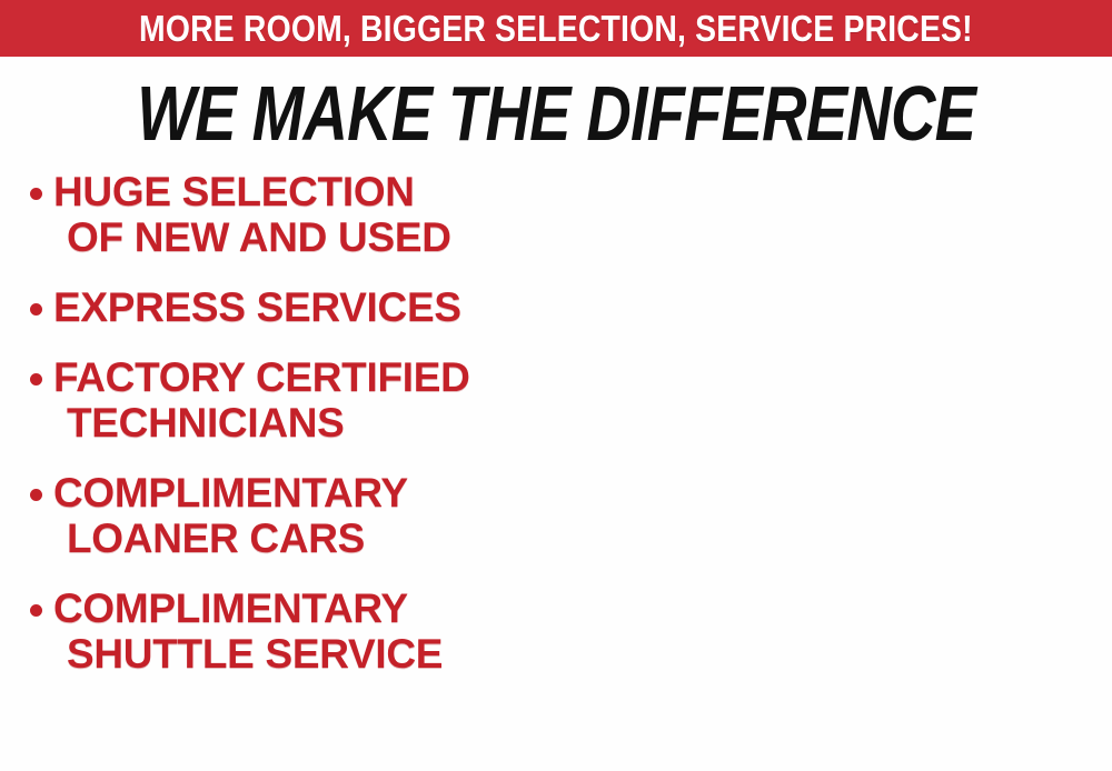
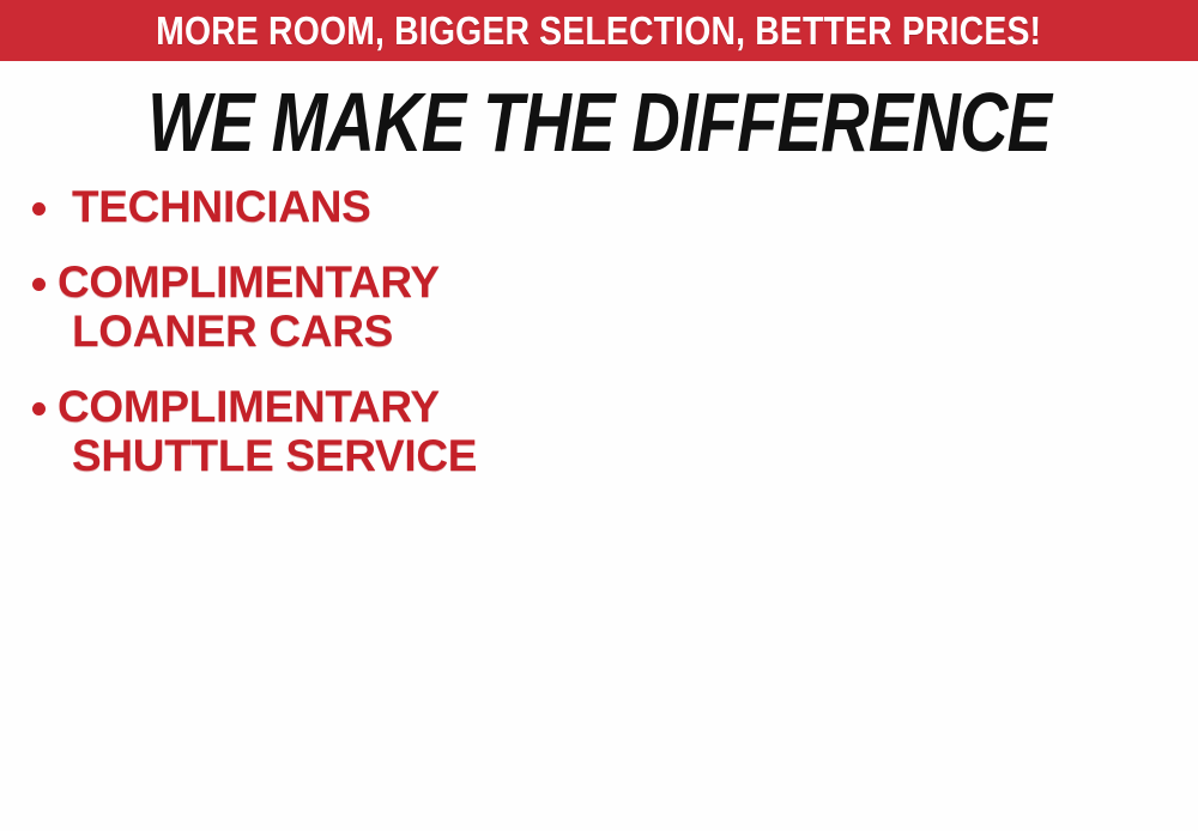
- MORE ROOM, BIGGER SELECTION, SERVICE PRICES!
+ MORE ROOM, BIGGER SELECTION, BETTER PRICES!
  WE MAKE THE DIFFERENCE
- HUGE SELECTION
- OF NEW AND USED
- EXPRESS SERVICES
- FACTORY CERTIFIED
  TECHNICIANS
  COMPLIMENTARY
  LOANER CARS
  COMPLIMENTARY
  SHUTTLE SERVICE
